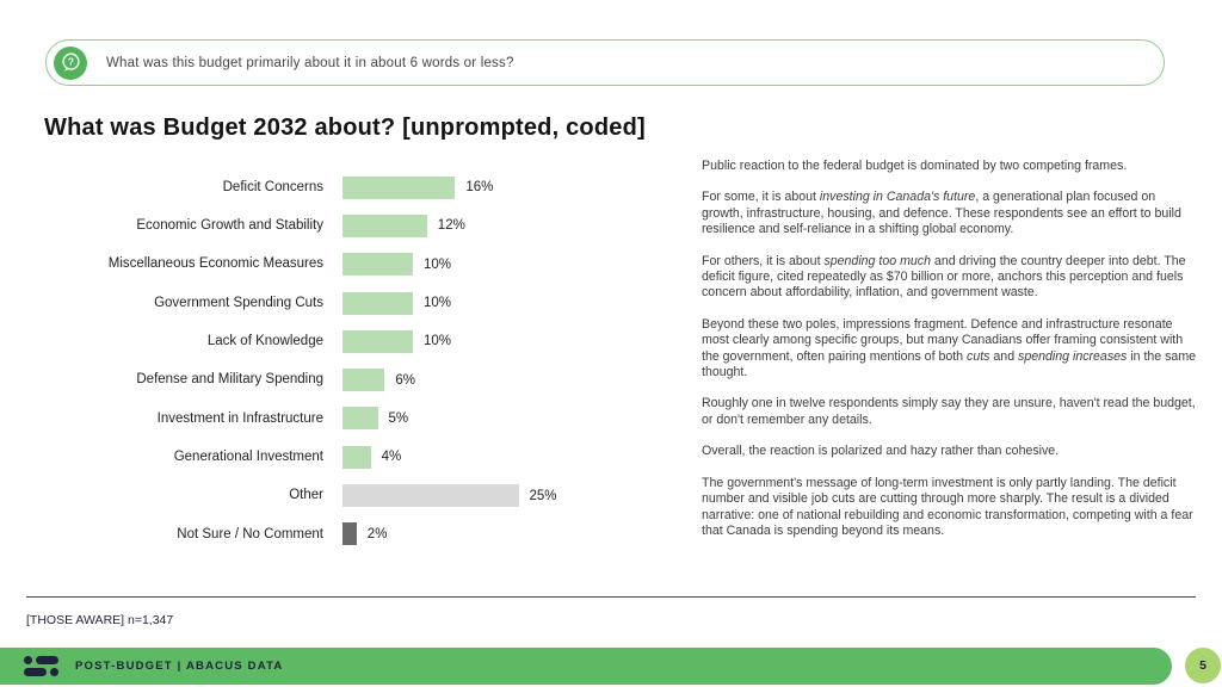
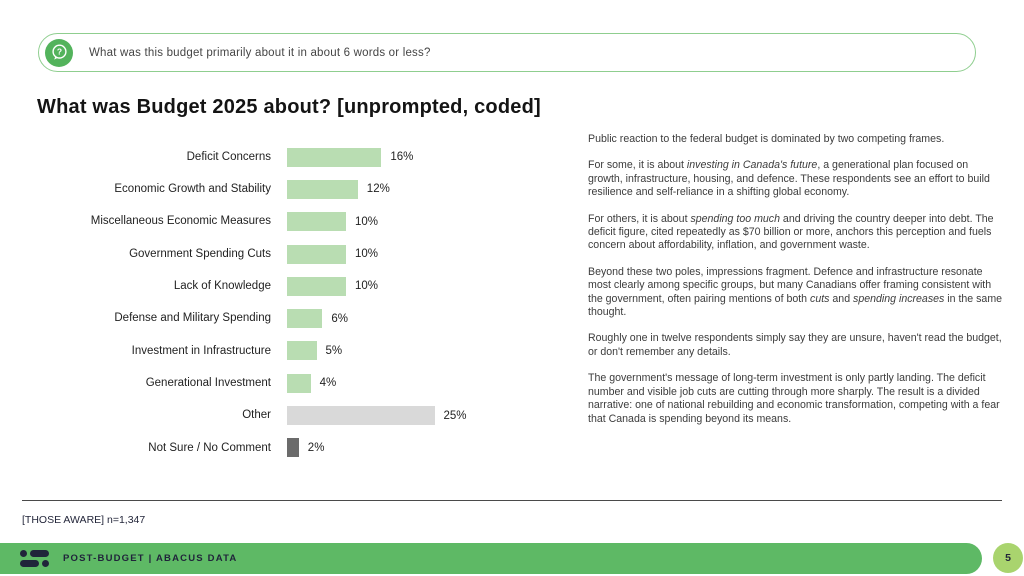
  ?
  What was this budget primarily about it in about 6 words or less?
- What was Budget 2032 about? [unprompted, coded]
+ What was Budget 2025 about? [unprompted, coded]
  Deficit Concerns
  16%
  Economic Growth and Stability
  12%
  Miscellaneous Economic Measures
  10%
  Government Spending Cuts
  10%
  Lack of Knowledge
  10%
  Defense and Military Spending
  6%
  Investment in Infrastructure
  5%
  Generational Investment
  4%
  Other
  25%
  Not Sure / No Comment
  2%
  Public reaction to the federal budget is dominated by two competing frames.
  For some, it is about investing in Canada's future, a generational plan focused on growth, infrastructure, housing, and defence. These respondents see an effort to build resilience and self-reliance in a shifting global economy.
  For others, it is about spending too much and driving the country deeper into debt. The deficit figure, cited repeatedly as $70 billion or more, anchors this perception and fuels concern about affordability, inflation, and government waste.
  Beyond these two poles, impressions fragment. Defence and infrastructure resonate most clearly among specific groups, but many Canadians offer framing consistent with the government, often pairing mentions of both cuts and spending increases in the same thought.
  Roughly one in twelve respondents simply say they are unsure, haven't read the budget, or don't remember any details.
- Overall, the reaction is polarized and hazy rather than cohesive.
  The government's message of long-term investment is only partly landing. The deficit number and visible job cuts are cutting through more sharply. The result is a divided narrative: one of national rebuilding and economic transformation, competing with a fear that Canada is spending beyond its means.
  [THOSE AWARE] n=1,347
  POST-BUDGET | ABACUS DATA
  5
